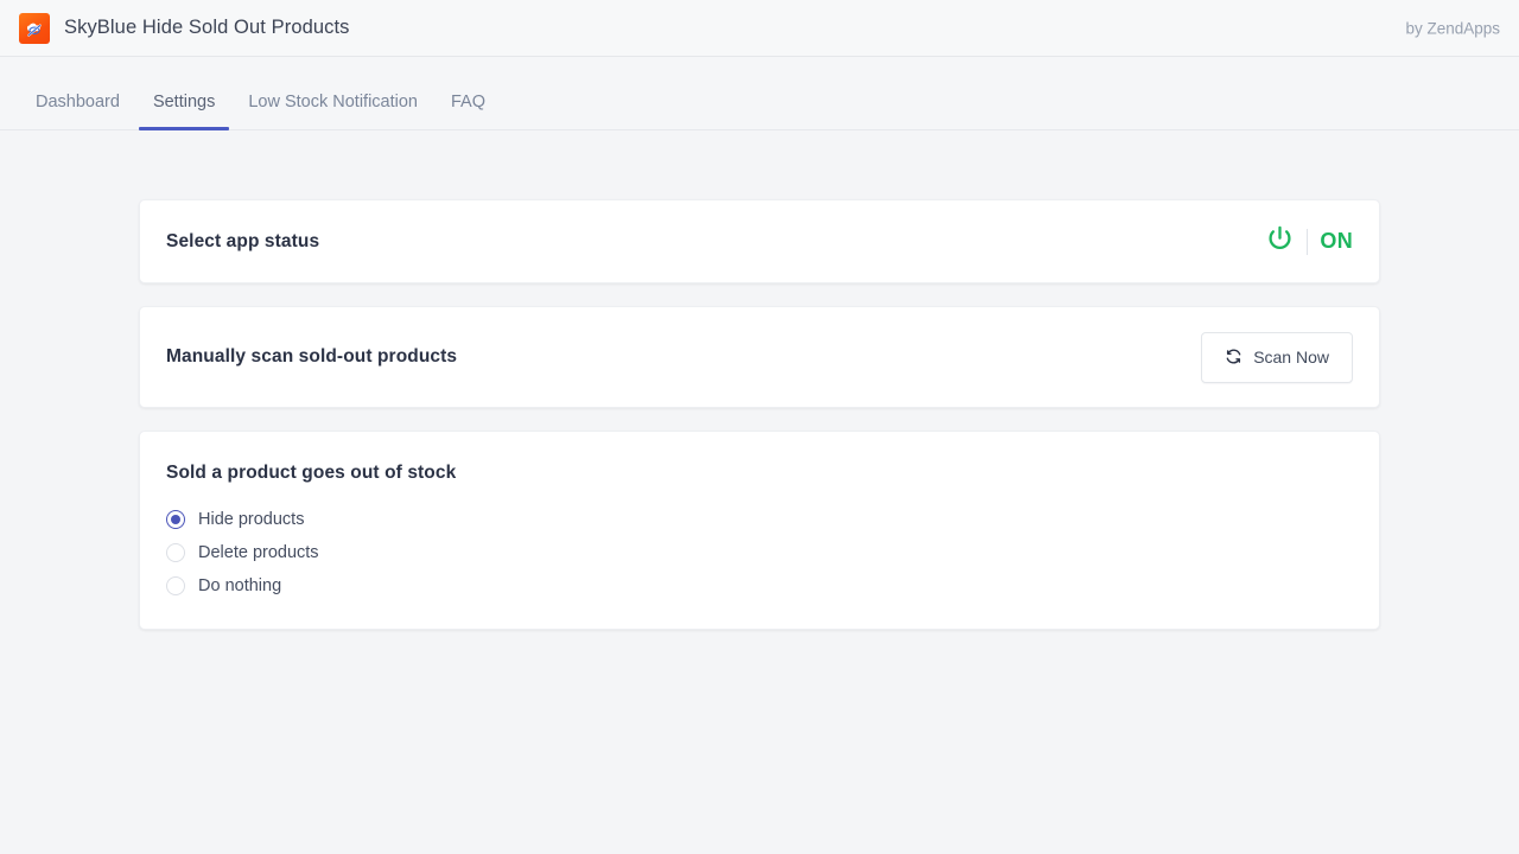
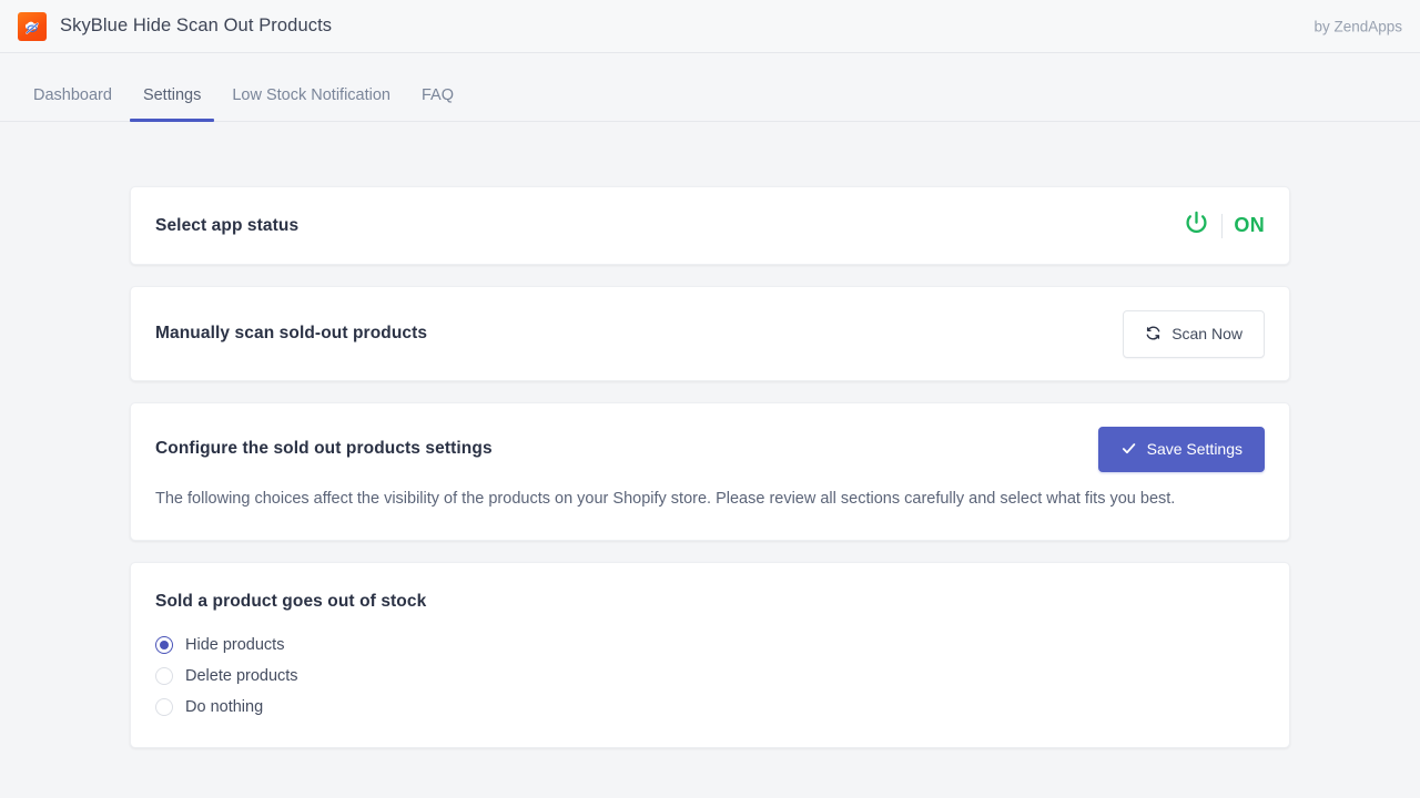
- SkyBlue Hide Sold Out Products
+ SkyBlue Hide Scan Out Products
  by ZendApps
  Dashboard
  Settings
  Low Stock Notification
  FAQ
  Select app status
  ON
  Manually scan sold-out products
  Scan Now
+ Configure the sold out products settings
+ Save Settings
+ The following choices affect the visibility of the products on your Shopify store. Please review all sections carefully and select what fits you best.
  Sold a product goes out of stock
  Hide products
  Delete products
  Do nothing
